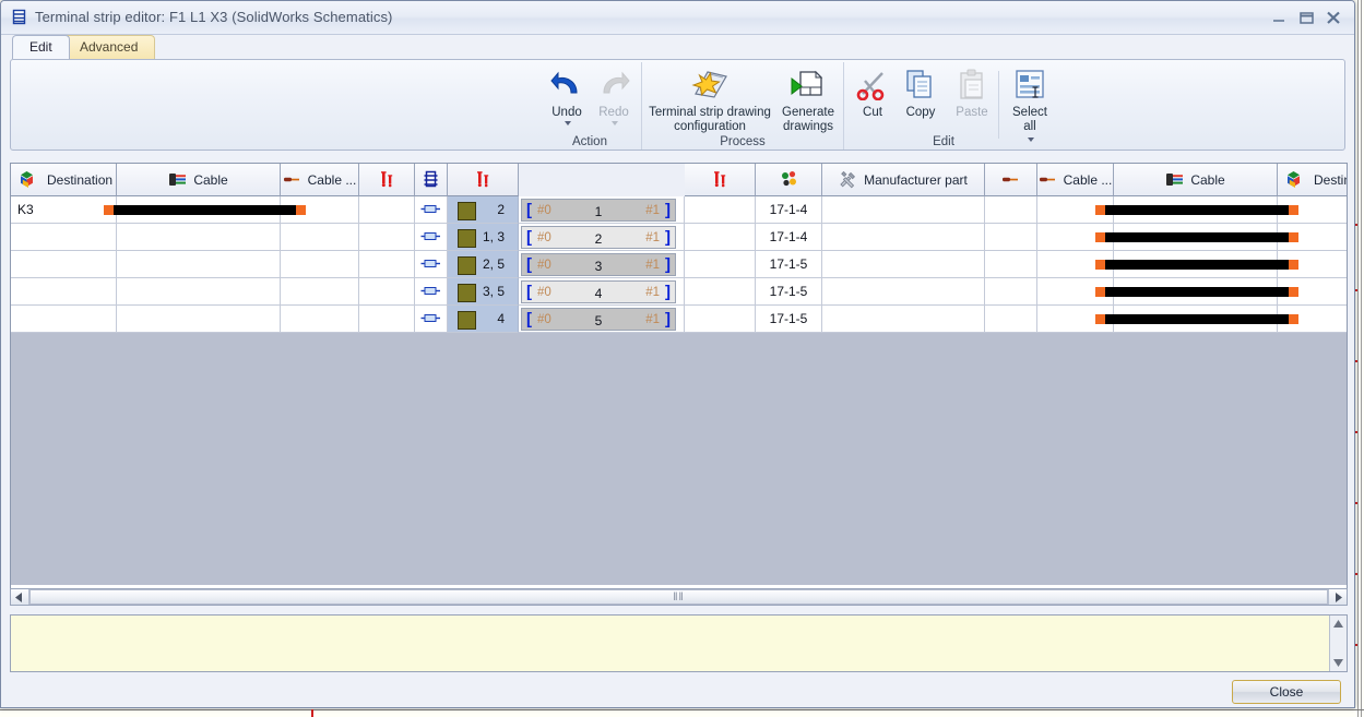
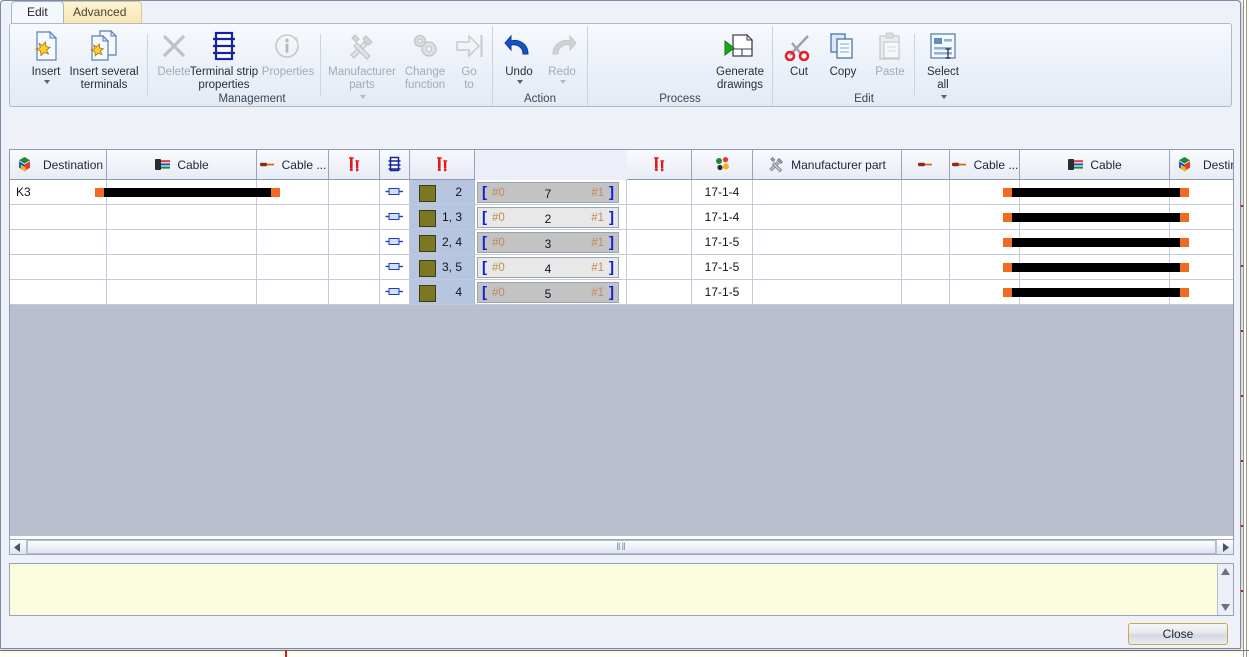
- Terminal strip editor: F1 L1 X3 (SolidWorks Schematics)
  Edit
  Advanced
+ Management
+ Insert
+ Insert several
+ terminals
+ Delete
+ Terminal strip
+ properties
+ Properties
+ Manufacturer
+ parts
+ Change
+ function
+ Go
+ to
  Action
  Undo
  Redo
  Process
- Terminal strip drawing
- configuration
  Generate
  drawings
  Edit
  Cut
  Copy
  Paste
  Select
  all
  Destination
  Cable
  Cable ...
  Manufacturer part
  Cable ...
  Cable
  K3
  2
  [
  #0
- 1
+ 7
  #1
  ]
  17-1-4
  1, 3
  [
  #0
  2
  #1
  ]
  17-1-4
- 2, 5
+ 2, 4
  [
  #0
  3
  #1
  ]
  17-1-5
  3, 5
  [
  #0
  4
  #1
  ]
  17-1-5
  4
  [
  #0
  5
  #1
  ]
  17-1-5
  ‖‖
  Close
